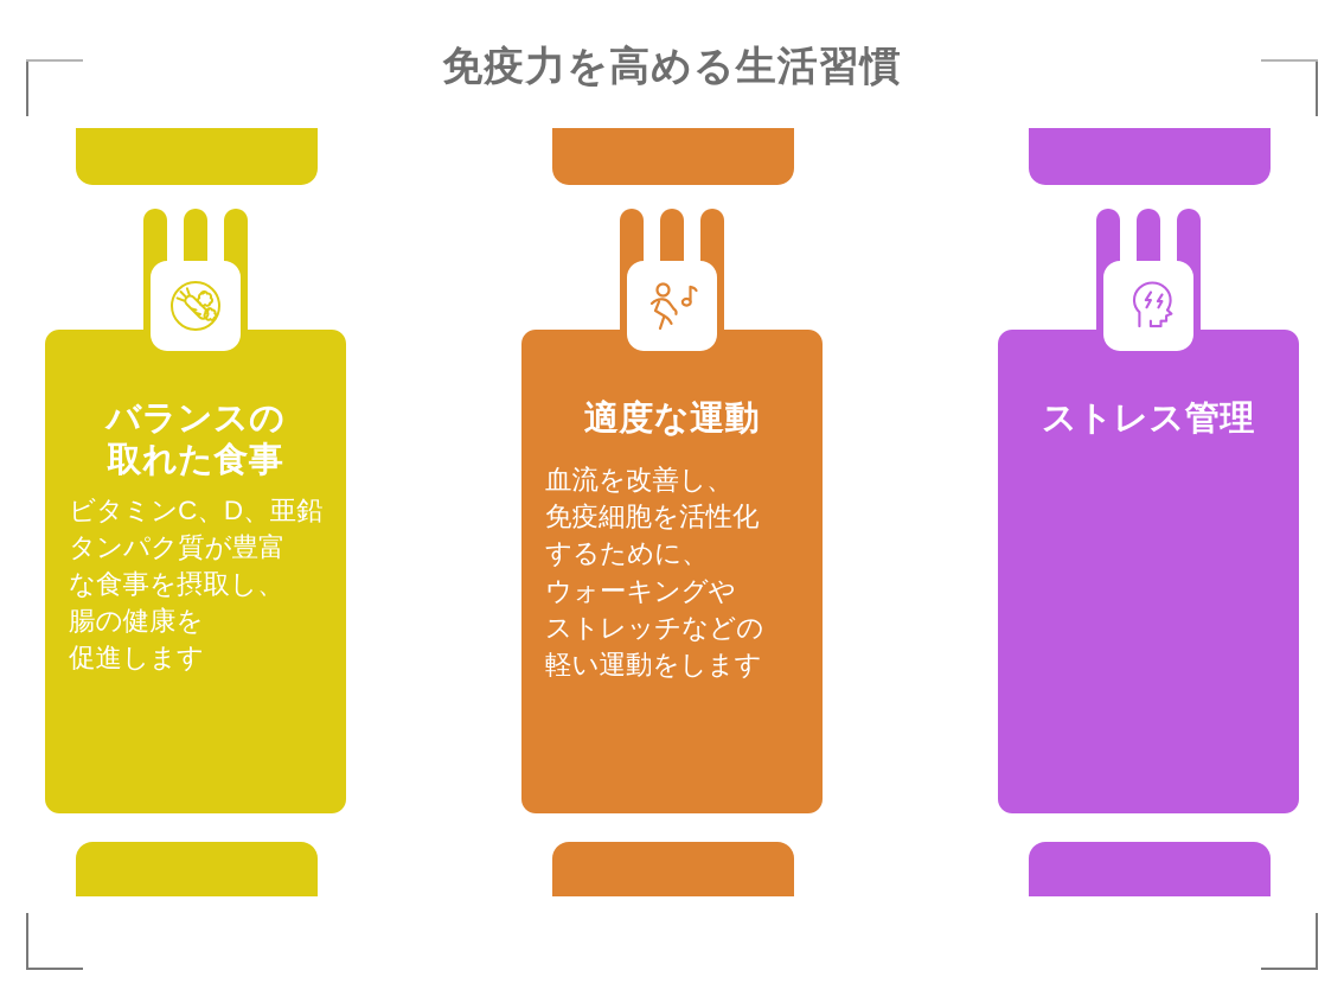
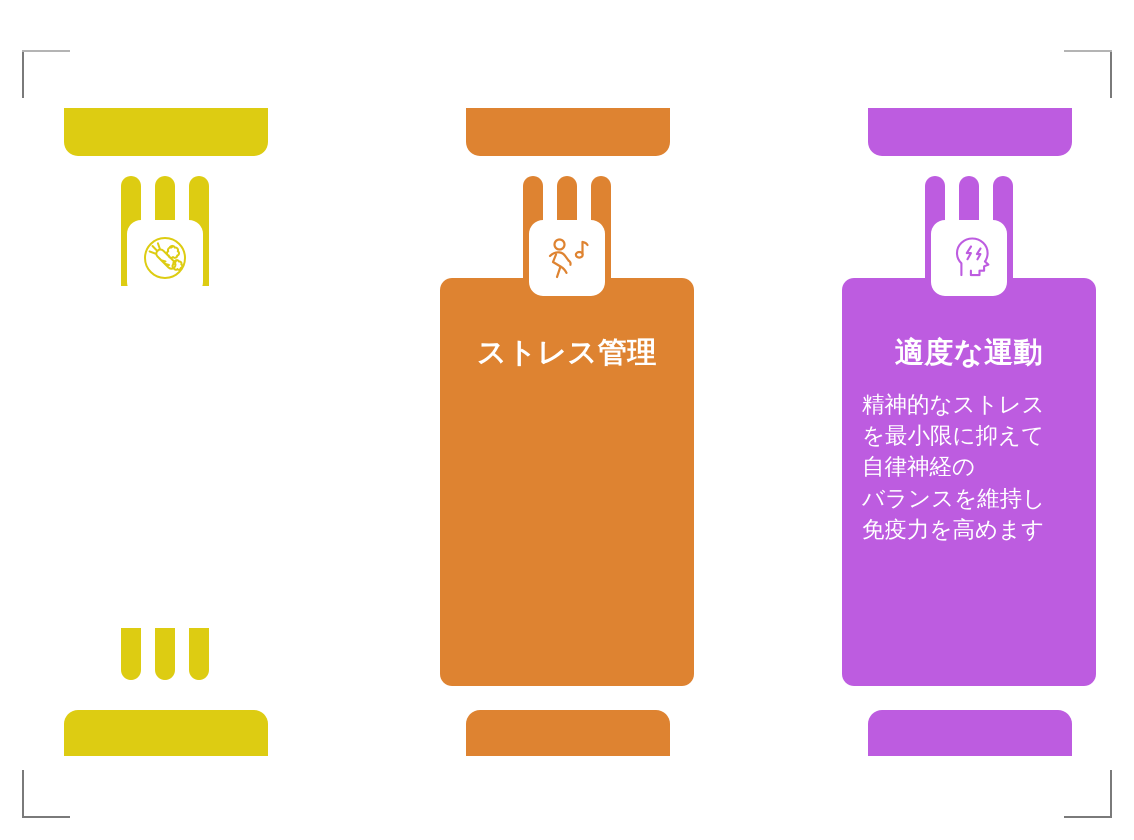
- 免疫力を高める生活習慣
- バランスの
- 取れた食事
- ビタミンC、D、亜鉛
- タンパク質が豊富
- な食事を摂取し、
- 腸の健康を
- 促進します
- 適度な運動
+ ストレス管理
- 血流を改善し、
- 免疫細胞を活性化
- するために、
- ウォーキングや
- ストレッチなどの
- 軽い運動をします
- ストレス管理
+ 適度な運動
+ 精神的なストレス
+ を最小限に抑えて
+ 自律神経の
+ バランスを維持し
+ 免疫力を高めます
